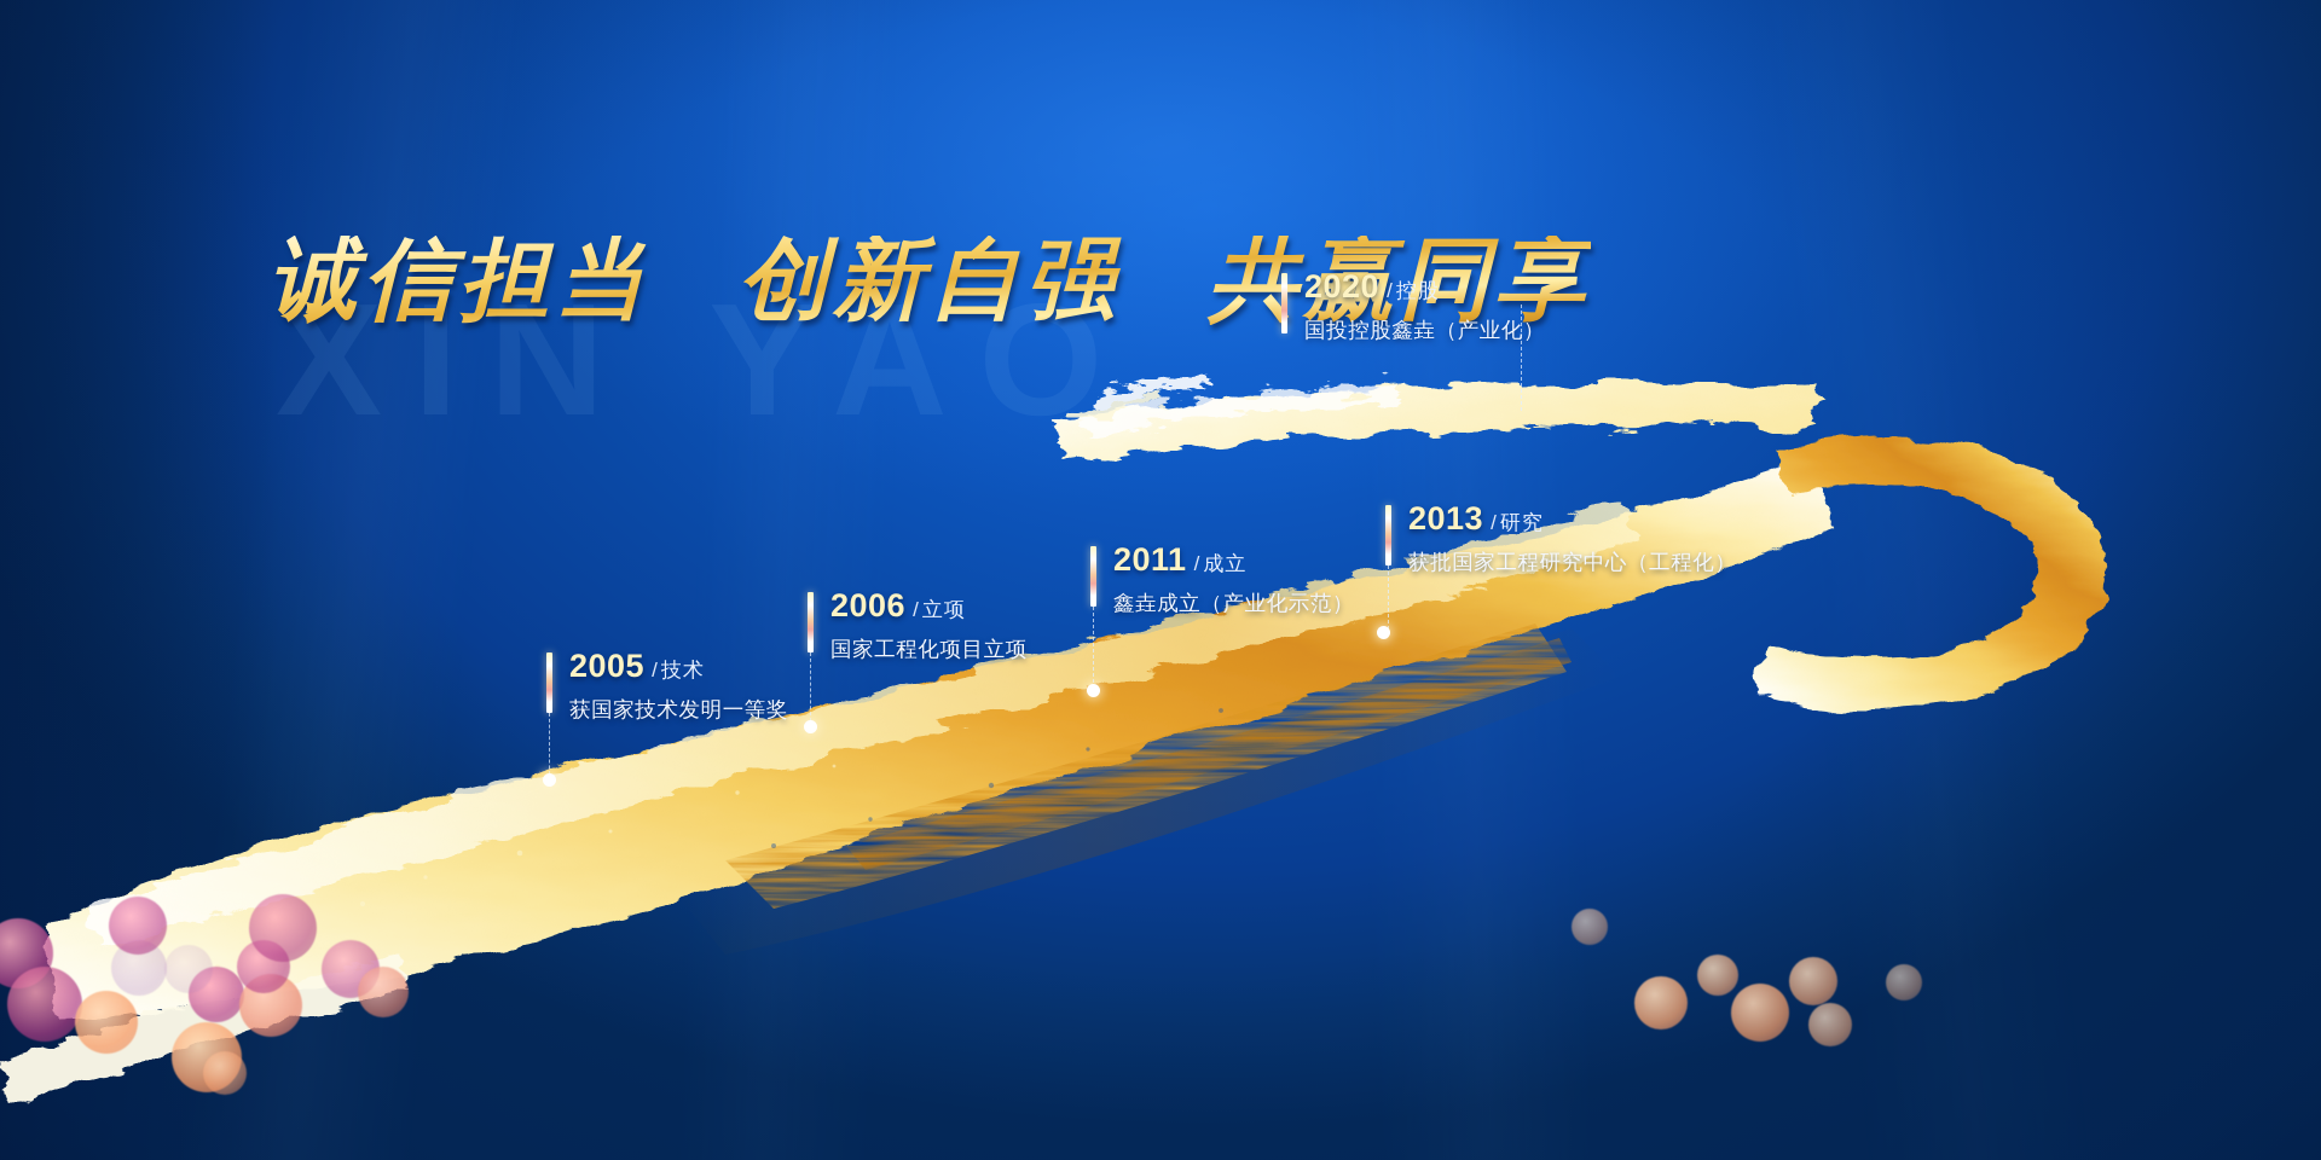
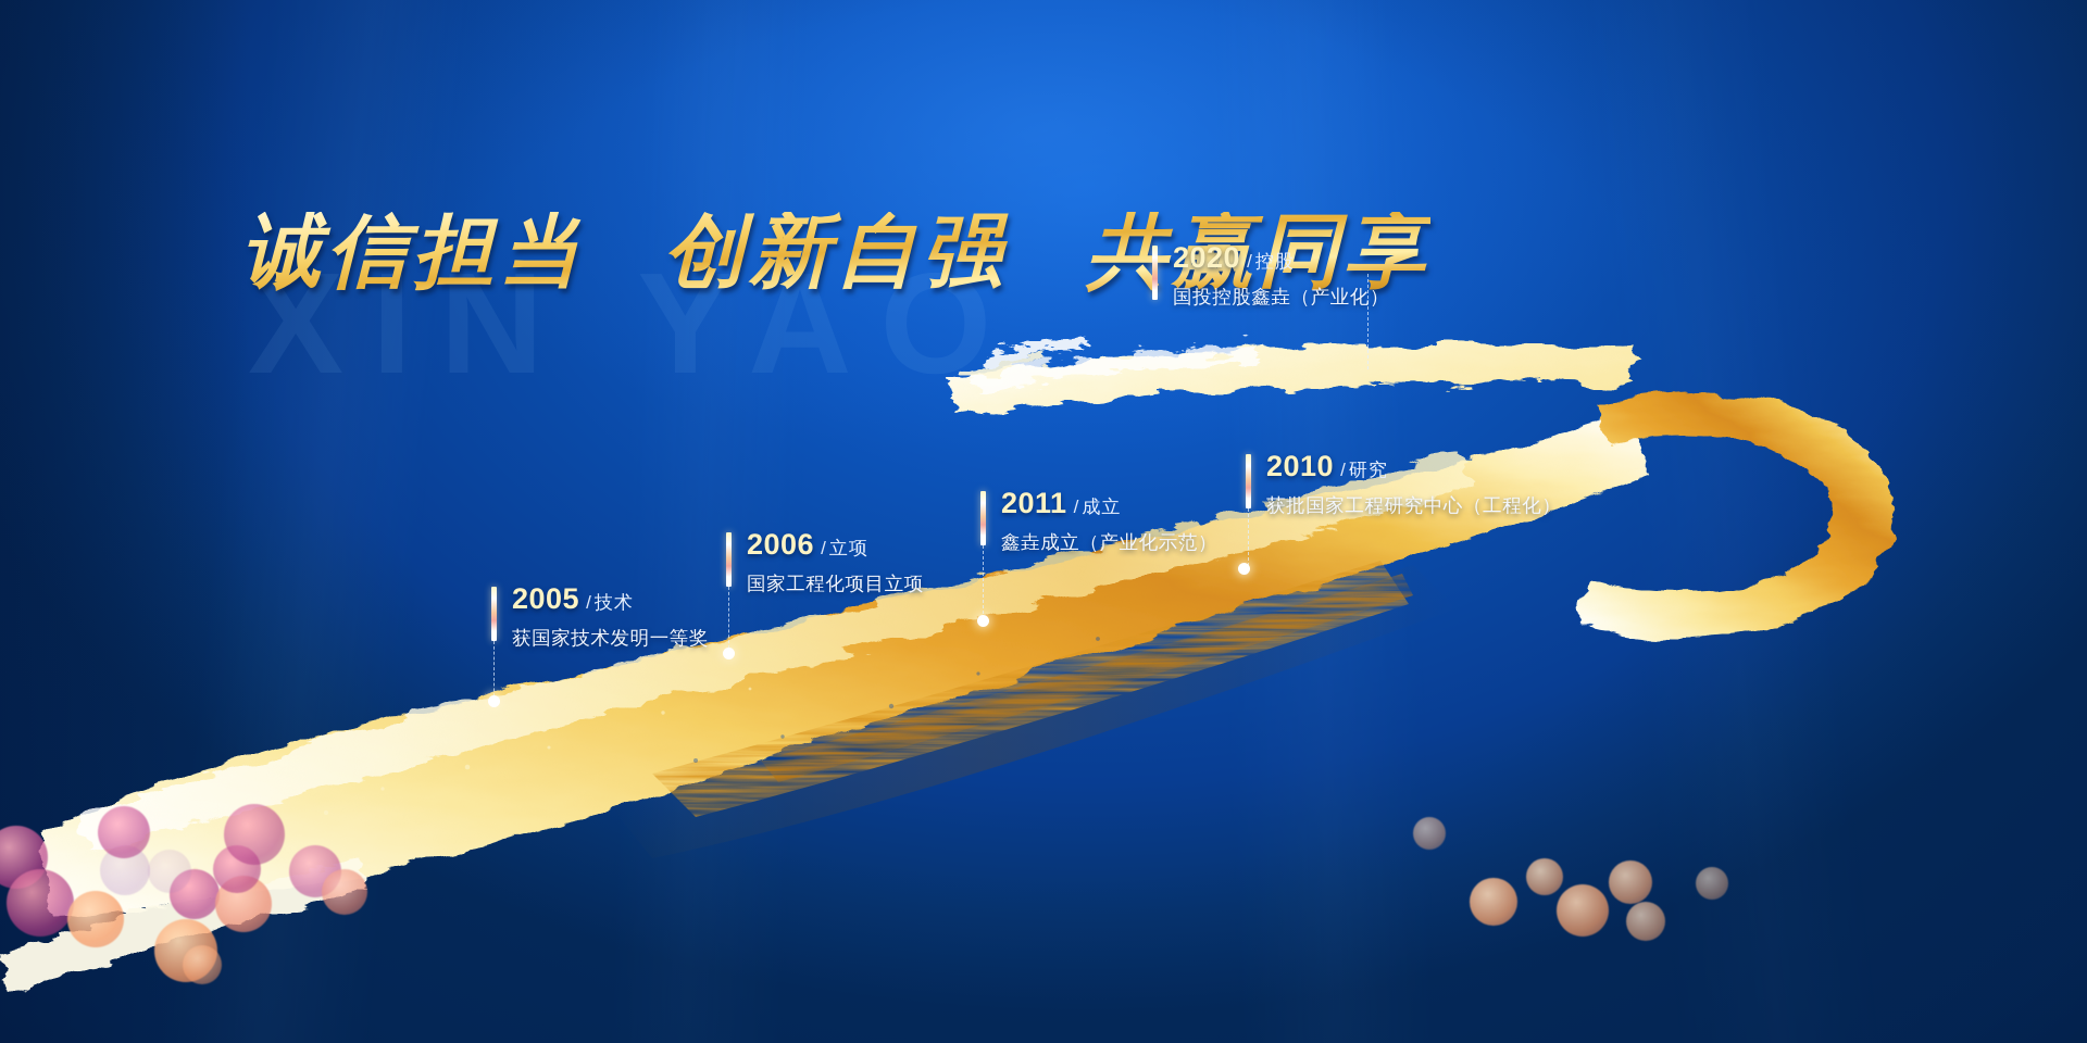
  XIN YAO
  诚信担当 创新自强 共赢同享
  2005 / 技术
  获国家技术发明一等奖
  2006 / 立项
  国家工程化项目立项
  2011 / 成立
  鑫垚成立（产业化示范）
- 2013 / 研究
+ 2010 / 研究
  获批国家工程研究中心（工程化）
  2020 / 控股
  国投控股鑫垚（产业化）
